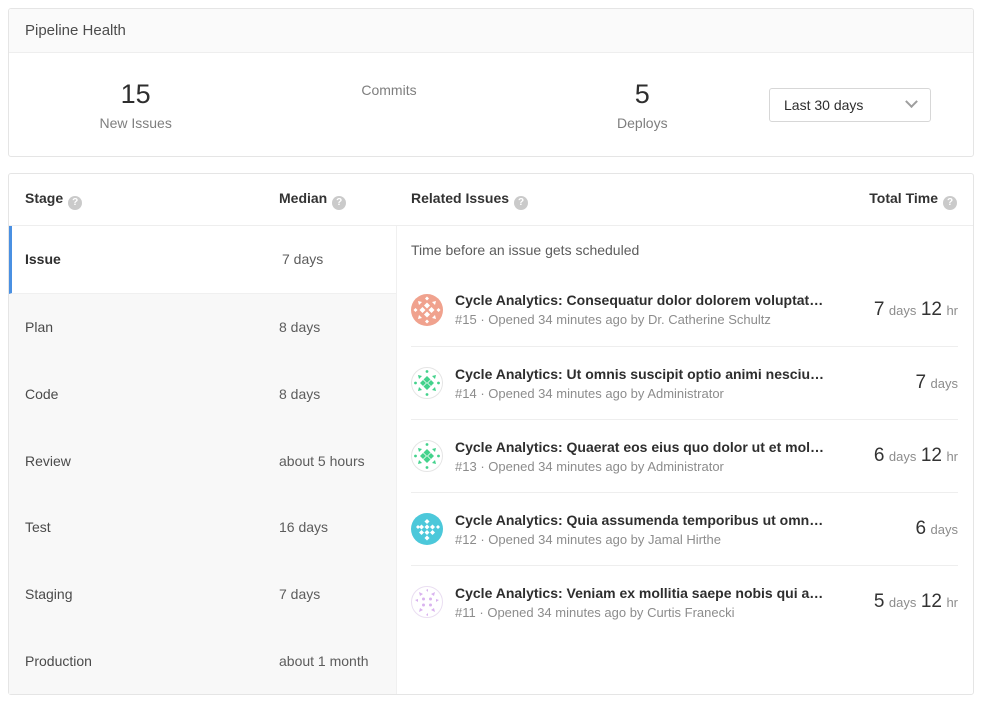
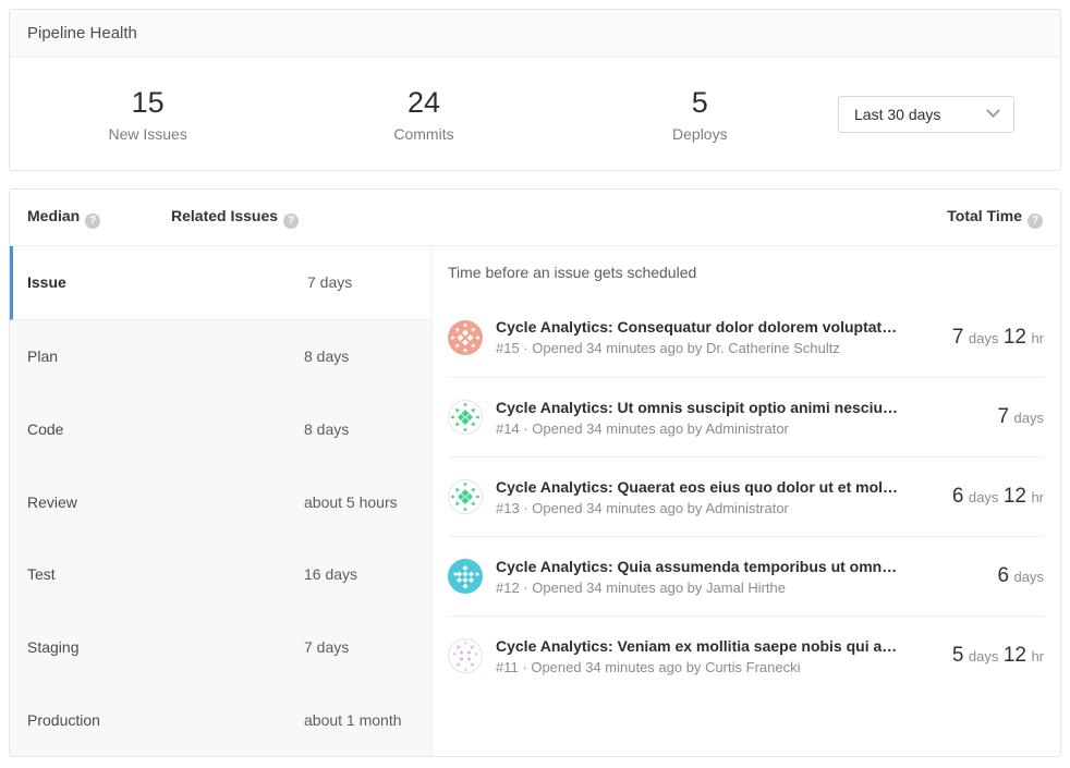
  Pipeline Health
  15
  New Issues
+ 24
  Commits
  5
  Deploys
  Last 30 days
- Stage
  Median
  Related Issues
  Total Time
  Issue
  7 days
  Plan
  8 days
  Code
  8 days
  Review
  about 5 hours
  Test
  16 days
  Staging
  7 days
  Production
  about 1 month
  Time before an issue gets scheduled
  Cycle Analytics: Consequatur dolor dolorem voluptat…
  #15 · Opened 34 minutes ago by Dr. Catherine Schultz
  7 days 12 hr
  Cycle Analytics: Ut omnis suscipit optio animi nesciu…
  #14 · Opened 34 minutes ago by Administrator
  7 days
  Cycle Analytics: Quaerat eos eius quo dolor ut et mol…
  #13 · Opened 34 minutes ago by Administrator
  6 days 12 hr
  Cycle Analytics: Quia assumenda temporibus ut omn…
  #12 · Opened 34 minutes ago by Jamal Hirthe
  6 days
  Cycle Analytics: Veniam ex mollitia saepe nobis qui a…
  #11 · Opened 34 minutes ago by Curtis Franecki
  5 days 12 hr
